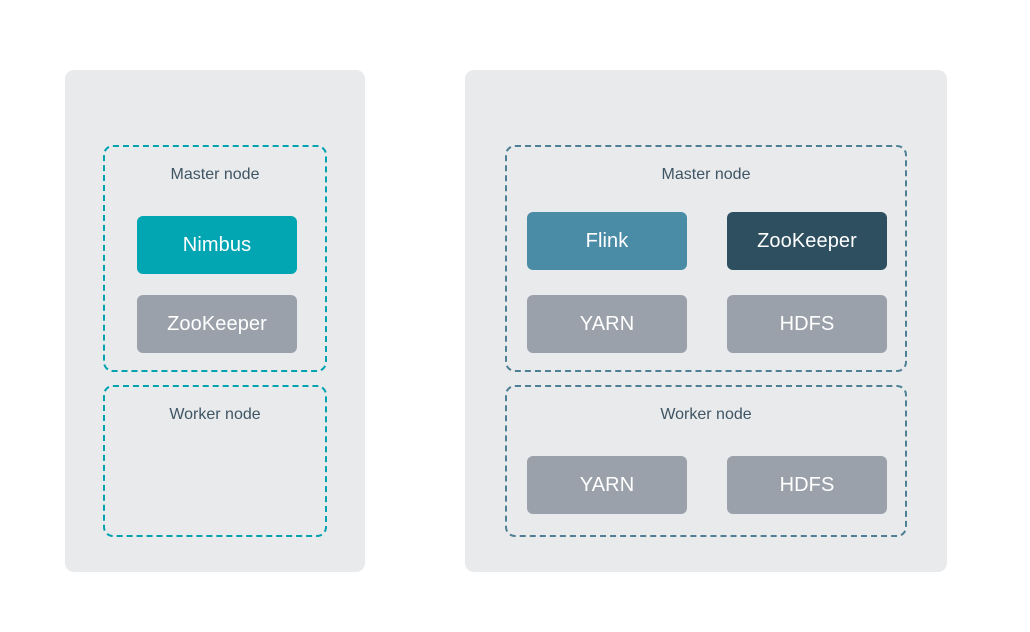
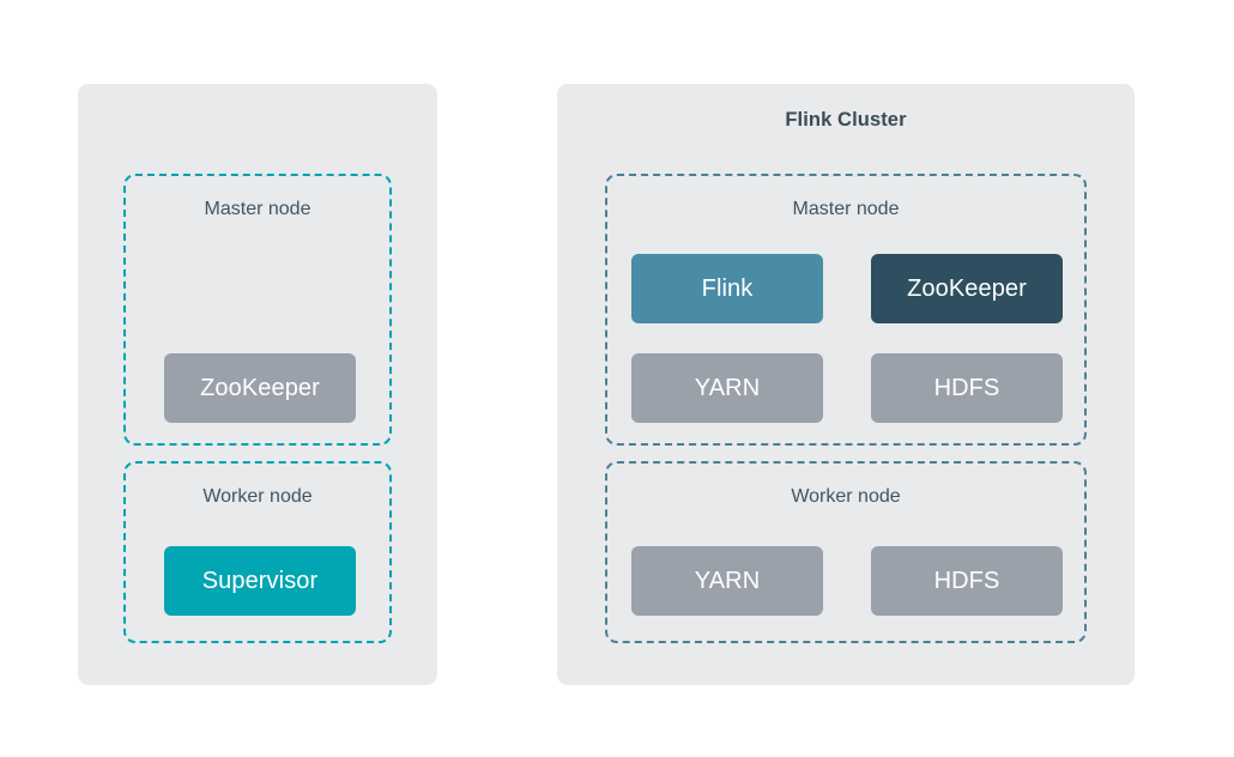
  Master node
- Nimbus
  ZooKeeper
  Worker node
+ Supervisor
+ Flink Cluster
  Master node
  Flink
  ZooKeeper
  YARN
  HDFS
  Worker node
  YARN
  HDFS
